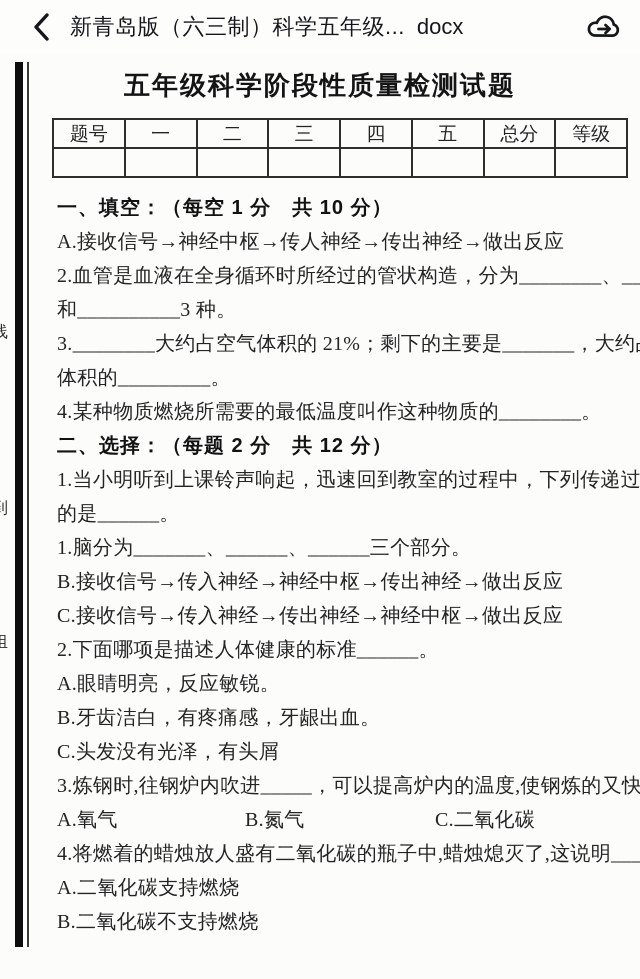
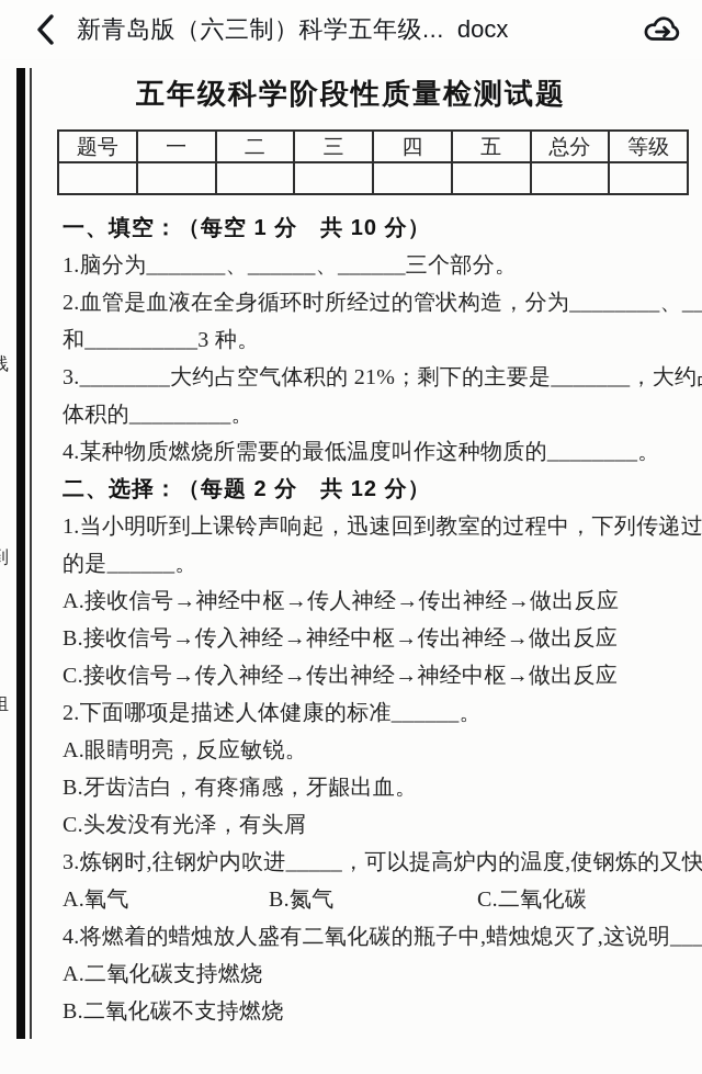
  新青岛版（六三制）科学五年级...
  docx
  线
  到
  组
  五年级科学阶段性质量检测试题
  题号	一	二	三	四	五	总分	等级
  一、填空：（每空 1 分 共 10 分）
- A.接收信号→神经中枢→传人神经→传出神经→做出反应
+ 1.脑分为_______、______、______三个部分。
  2.血管是血液在全身循环时所经过的管状构造，分为________、__
  和__________3 种。
  3.________大约占空气体积的 21%；剩下的主要是_______，大约
  体积的_________。
  4.某种物质燃烧所需要的最低温度叫作这种物质的________。
  二、选择：（每题 2 分 共 12 分）
  1.当小明听到上课铃声响起，迅速回到教室的过程中，下列传递过
  的是______。
- 1.脑分为_______、______、______三个部分。
+ A.接收信号→神经中枢→传人神经→传出神经→做出反应
  B.接收信号→传入神经→神经中枢→传出神经→做出反应
  C.接收信号→传入神经→传出神经→神经中枢→做出反应
  2.下面哪项是描述人体健康的标准______。
  A.眼睛明亮，反应敏锐。
  B.牙齿洁白，有疼痛感，牙龈出血。
  C.头发没有光泽，有头屑
  3.炼钢时,往钢炉内吹进_____，可以提高炉内的温度,使钢炼的又快
  A.氧气
  B.氮气
  C.二氧化碳
  4.将燃着的蜡烛放人盛有二氧化碳的瓶子中,蜡烛熄灭了,这说明___
  A.二氧化碳支持燃烧
  B.二氧化碳不支持燃烧
